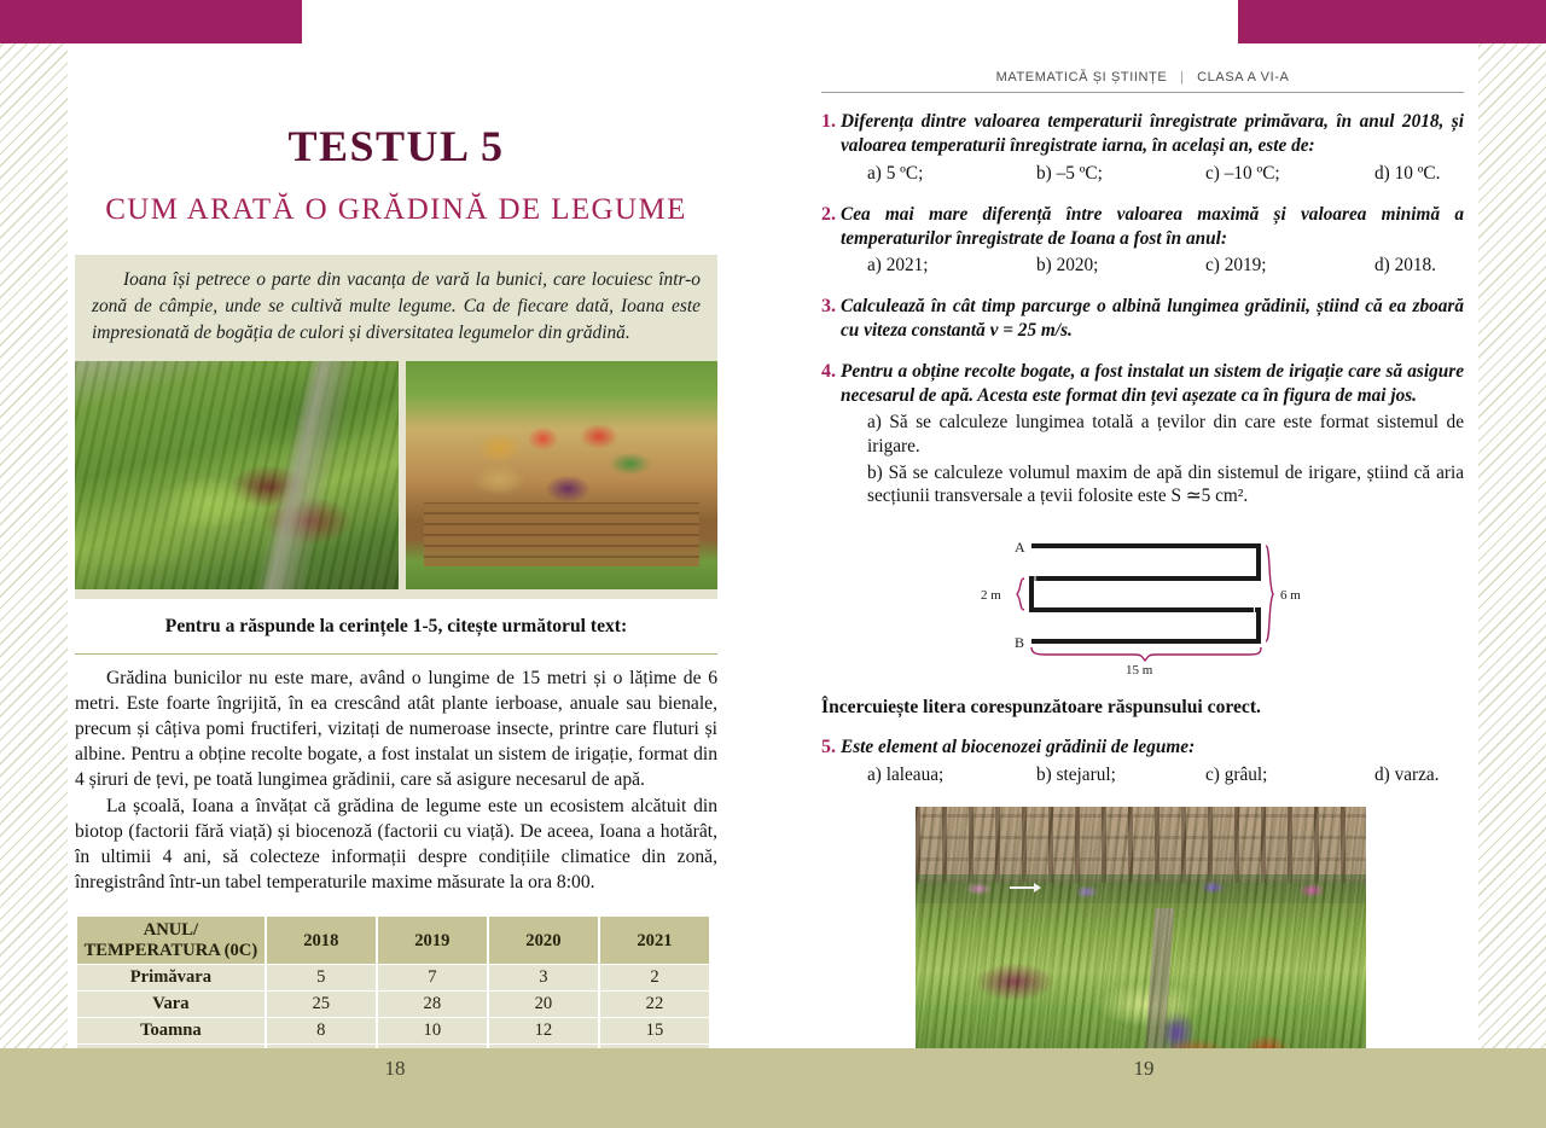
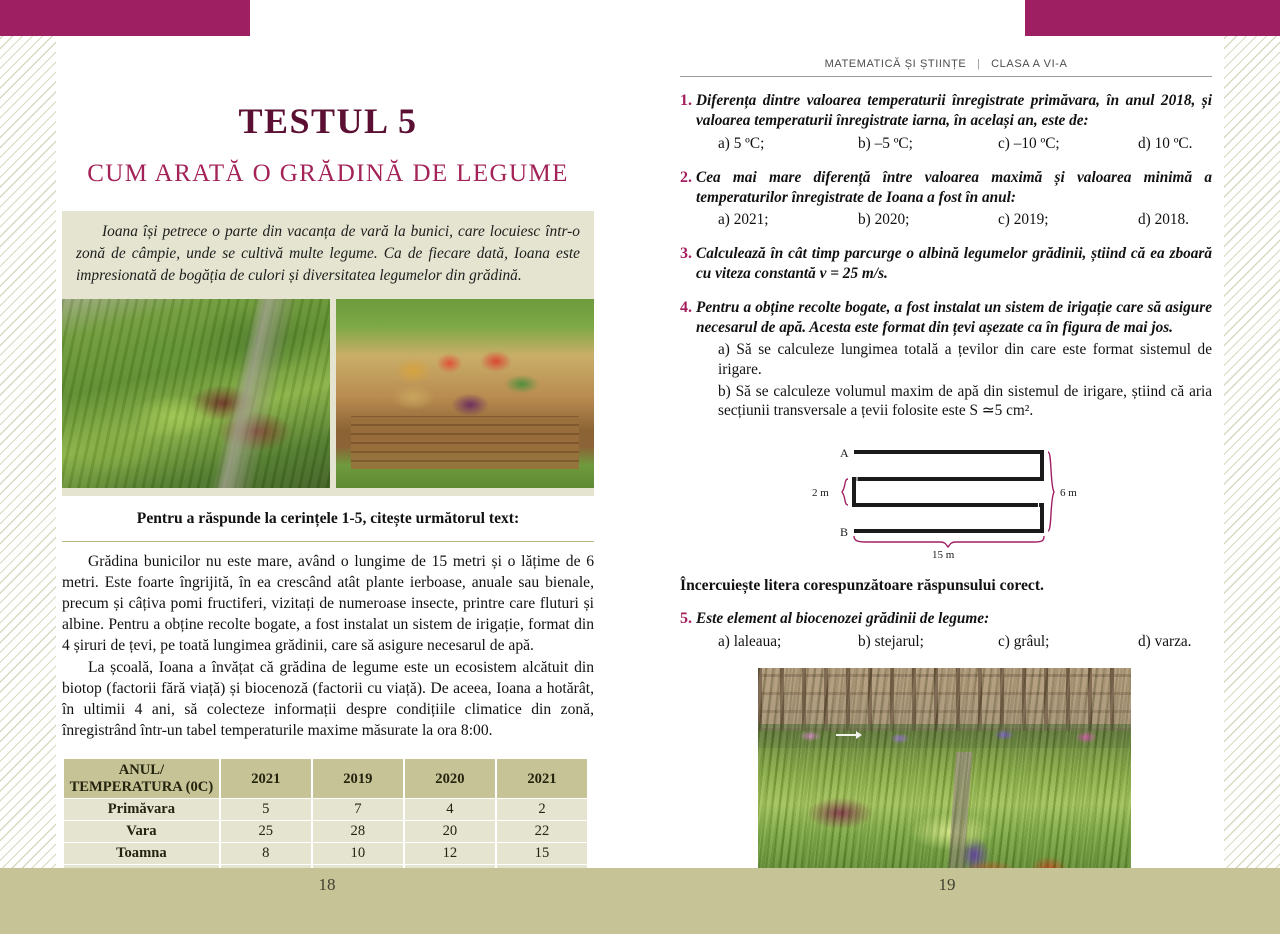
  TESTUL 5
  CUM ARATĂ O GRĂDINĂ DE LEGUME
  Ioana își petrece o parte din vacanța de vară la bunici, care locuiesc într-o zonă de câmpie, unde se cultivă multe legume. Ca de fiecare dată, Ioana este impresionată de bogăția de culori și diversitatea legumelor din grădină.
  Pentru a răspunde la cerințele 1-5, citește următorul text:
  Grădina bunicilor nu este mare, având o lungime de 15 metri și o lățime de 6 metri. Este foarte îngrijită, în ea crescând atât plante ierboase, anuale sau bienale, precum și câțiva pomi fructiferi, vizitați de numeroase insecte, printre care fluturi și albine. Pentru a obține recolte bogate, a fost instalat un sistem de irigație, format din 4 șiruri de țevi, pe toată lungimea grădinii, care să asigure necesarul de apă.
  La școală, Ioana a învățat că grădina de legume este un ecosistem alcătuit din biotop (factorii fără viață) și biocenoză (factorii cu viață). De aceea, Ioana a hotărât, în ultimii 4 ani, să colecteze informații despre condițiile climatice din zonă, înregistrând într-un tabel temperaturile maxime măsurate la ora 8:00.
- ANUL/ TEMPERATURA (0C)	2018	2019	2020	2021
+ ANUL/ TEMPERATURA (0C)	2021	2019	2020	2021
- Primăvara	5	7	3	2
+ Primăvara	5	7	4	2
  Vara	25	28	20	22
  Toamna	8	10	12	15
  MATEMATICĂ ȘI ȘTIINȚE | CLASA A VI-A
  1.
  Diferența dintre valoarea temperaturii înregistrate primăvara, în anul 2018, și valoarea temperaturii înregistrate iarna, în același an, este de:
  a) 5 ºC;
  b) –5 ºC;
  c) –10 ºC;
  d) 10 ºC.
  2.
  Cea mai mare diferență între valoarea maximă și valoarea minimă a temperaturilor înregistrate de Ioana a fost în anul:
  a) 2021;
  b) 2020;
  c) 2019;
  d) 2018.
  3.
- Calculează în cât timp parcurge o albină lungimea grădinii, știind că ea zboară cu viteza constantă v = 25 m/s.
+ Calculează în cât timp parcurge o albină legumelor grădinii, știind că ea zboară cu viteza constantă v = 25 m/s.
  4.
  Pentru a obține recolte bogate, a fost instalat un sistem de irigație care să asigure necesarul de apă. Acesta este format din țevi așezate ca în figura de mai jos.
  a) Să se calculeze lungimea totală a țevilor din care este format sistemul de irigare.
  b) Să se calculeze volumul maxim de apă din sistemul de irigare, știind că aria secțiunii transversale a țevii folosite este S ≃5 cm².
  A
  B
  2 m
  6 m
  15 m
  Încercuiește litera corespunzătoare răspunsului corect.
  5.
  Este element al biocenozei grădinii de legume:
  a) laleaua;
  b) stejarul;
  c) grâul;
  d) varza.
  18
  19
